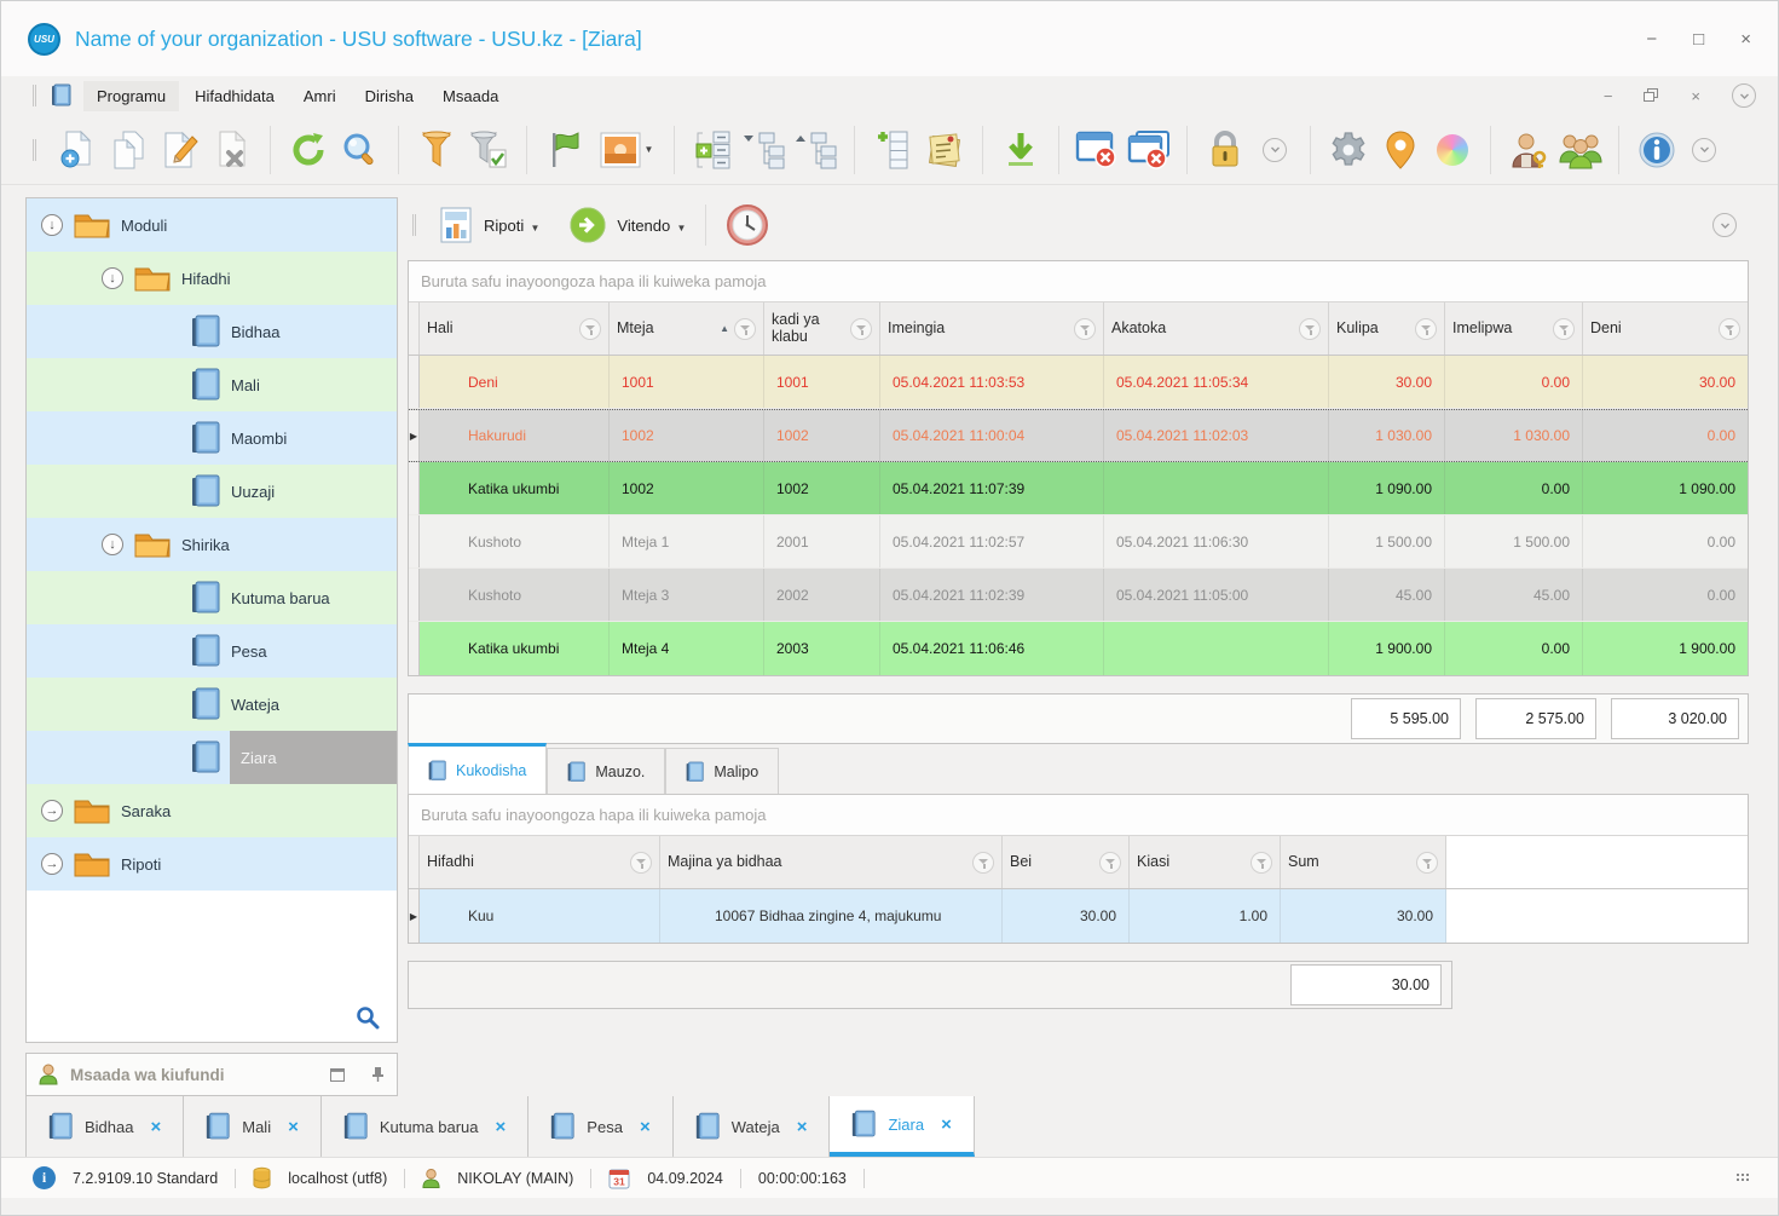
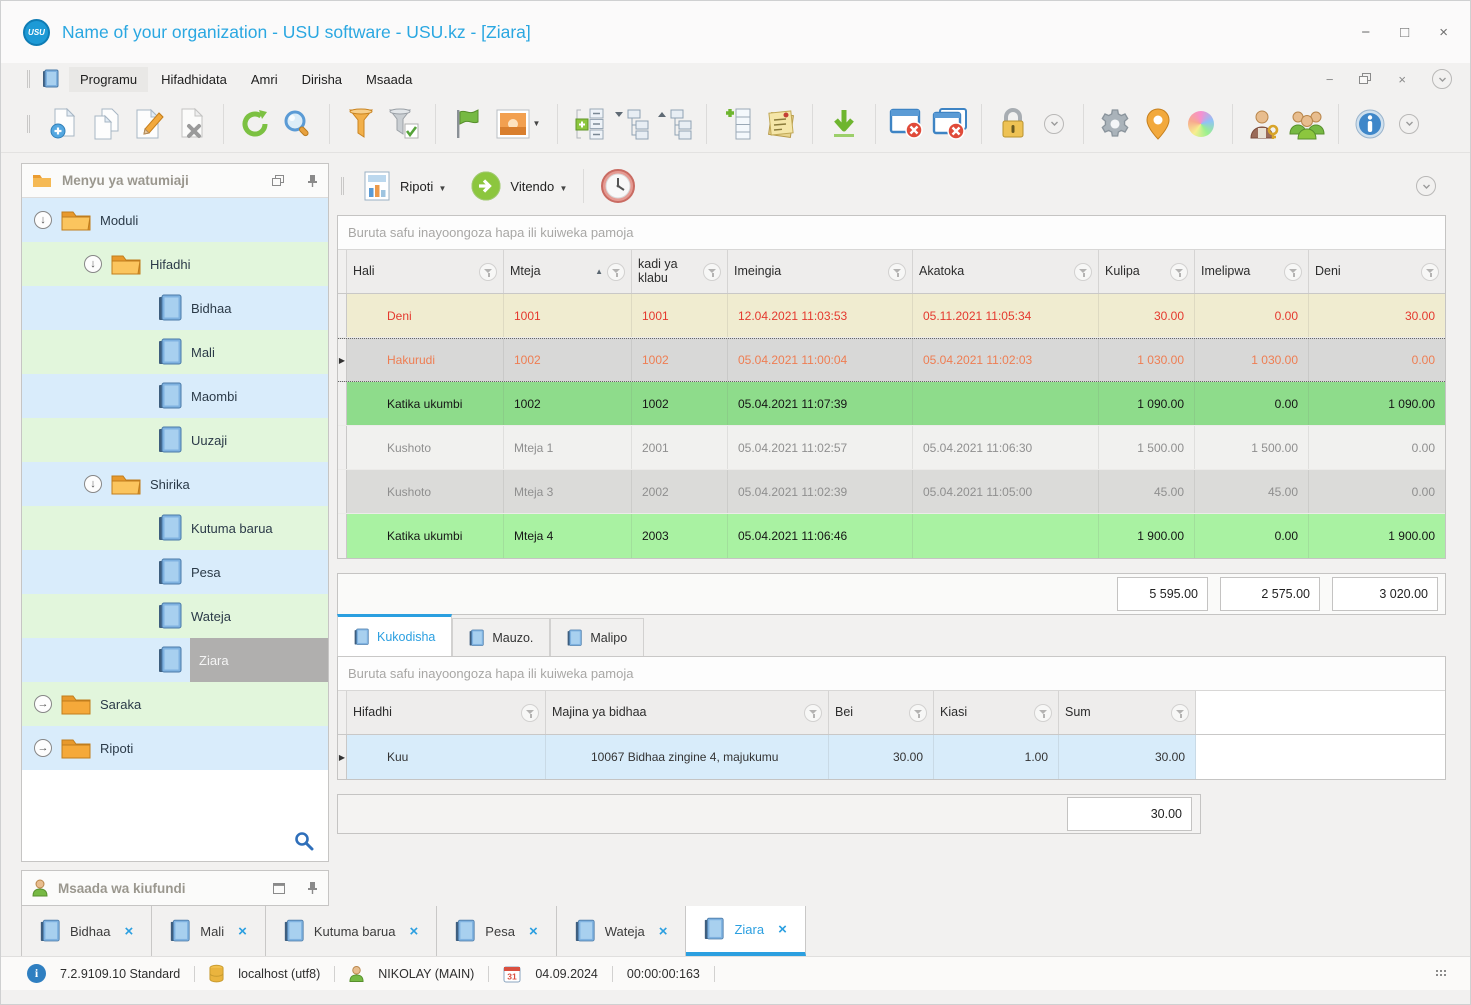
  USU
  Name of your organization - USU software - USU.kz - [Ziara]
  −
  □
  ×
  Programu
  Hifadhidata
  Amri
  Dirisha
  Msaada
  −
  ×
  ▼
+ Menyu ya watumiaji
  ↓
  Moduli
  ↓
  Hifadhi
  Bidhaa
  Mali
  Maombi
  Uuzaji
  ↓
  Shirika
  Kutuma barua
  Pesa
  Wateja
  Ziara
  →
  Saraka
  →
  Ripoti
  Msaada wa kiufundi
  Ripoti ▼
  Vitendo ▼
  Buruta safu inayoongoza hapa ili kuiweka pamoja
  Hali
  Mteja
  ▲
  kadi ya klabu
  Imeingia
  Akatoka
  Kulipa
  Imelipwa
  Deni
  Deni
  1001
  1001
- 05.04.2021 11:03:53
+ 12.04.2021 11:03:53
- 05.04.2021 11:05:34
+ 05.11.2021 11:05:34
  30.00
  0.00
  30.00
  ▶
  Hakurudi
  1002
  1002
  05.04.2021 11:00:04
  05.04.2021 11:02:03
  1 030.00
  1 030.00
  0.00
  Katika ukumbi
  1002
  1002
  05.04.2021 11:07:39
  1 090.00
  0.00
  1 090.00
  Kushoto
  Mteja 1
  2001
  05.04.2021 11:02:57
  05.04.2021 11:06:30
  1 500.00
  1 500.00
  0.00
  Kushoto
  Mteja 3
  2002
  05.04.2021 11:02:39
  05.04.2021 11:05:00
  45.00
  45.00
  0.00
  Katika ukumbi
  Mteja 4
  2003
  05.04.2021 11:06:46
  1 900.00
  0.00
  1 900.00
  5 595.00
  2 575.00
  3 020.00
  Kukodisha
  Mauzo.
  Malipo
  Buruta safu inayoongoza hapa ili kuiweka pamoja
  Hifadhi
  Majina ya bidhaa
  Bei
  Kiasi
  Sum
  ▶
  Kuu
  10067 Bidhaa zingine 4, majukumu
  30.00
  1.00
  30.00
  30.00
  Bidhaa
  ×
  Mali
  ×
  Kutuma barua
  ×
  Pesa
  ×
  Wateja
  ×
  Ziara
  ×
  i
  7.2.9109.10 Standard
  localhost (utf8)
  NIKOLAY (MAIN)
  31
  04.09.2024
  00:00:00:163
